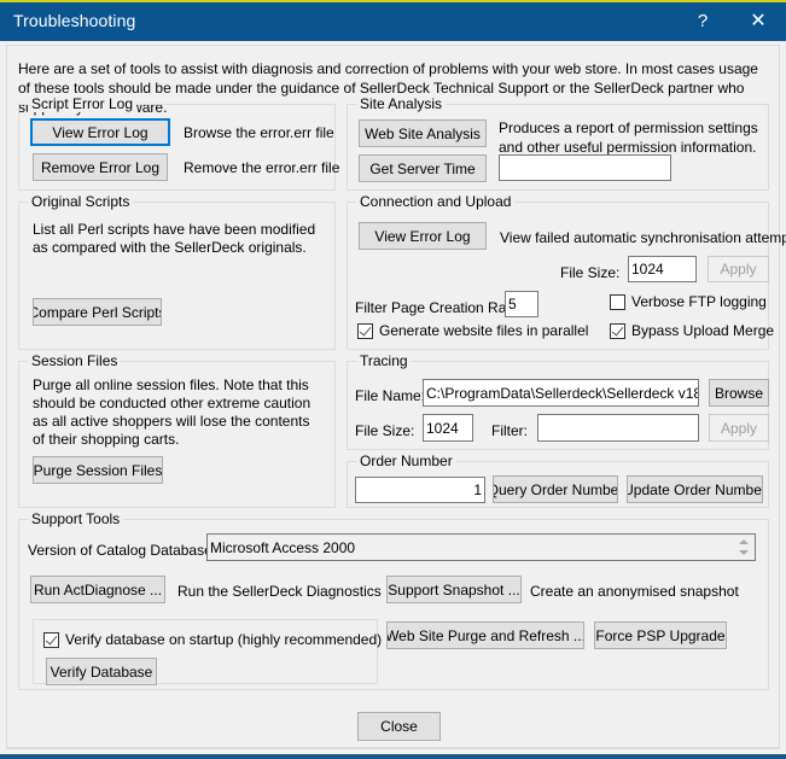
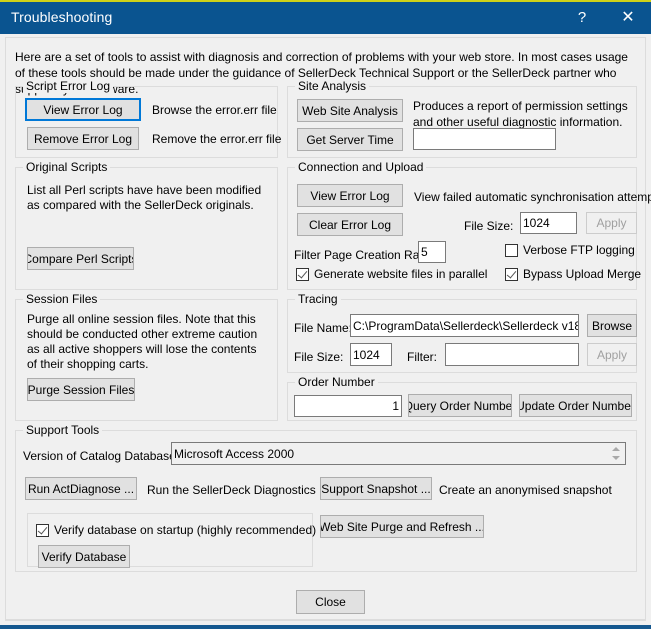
  Troubleshooting
  ?
  ✕
  Here are a set of tools to assist with diagnosis and correction of problems with your web store. In most cases usage of these tools should be made under the guidance of SellerDeck Technical Support or the SellerDeck partner who sware.
  Script Error Log
  View Error Log
  Browse the error.err file
  Remove Error Log
  Remove the error.err file
  Original Scripts
  List all Perl scripts have have been modified as compared with the SellerDeck originals.
  Compare Perl Script
  Session Files
  Purge all online session files. Note that this should be conducted other extreme caution as all active shoppers will lose the contents of their shopping carts.
  Purge Session Files
  Site Analysis
  Web Site Analysis
- Produces a report of permission settings and other useful permission information.
+ Produces a report of permission settings and other useful diagnostic information.
  Get Server Time
  Connection and Upload
  View Error Log
  View failed automatic synchronisation attem
+ Clear Error Log
  File Size:
  1024
  Apply
  Filter Page Creation Ra
  5
  Verbose FTP logging
  Generate website files in parallel
  Bypass Upload Merge
  Tracing
  File Name
  C:\ProgramData\Sellerdeck\Sellerdeck v18
  Browse
  File Size:
  1024
  Filter:
  Apply
  Order Number
  1
  Query Order Numbe
  Update Order Numbe
  Support Tools
  Version of Catalog Databas
  Microsoft Access 2000
  Run ActDiagnose ...
  Run the SellerDeck Diagnostics
  Support Snapshot ...
  Create an anonymised snapshot
  Verify database on startup (highly recommended)
  Verify Database
  Web Site Purge and Refresh ...
- Force PSP Upgrade
  Close
